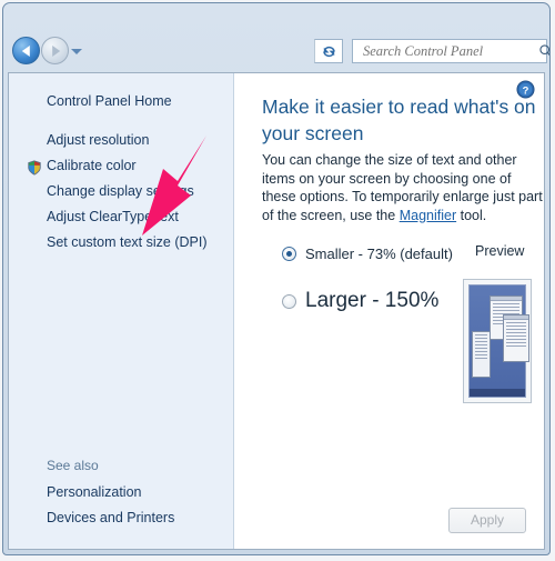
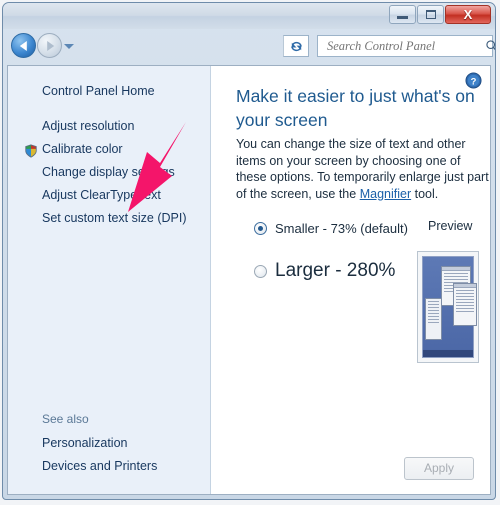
+ X
  Search Control Panel
  Control Panel Home
  Adjust resolution
  Calibrate color
  Change display ss
  Adjust ClearTypxt
  Set custom text size (DPI)
  See also
  Personalization
  Devices and Printers
  ?
- Make it easier to read what's on your screen
+ Make it easier to just what's on your screen
  You can change the size of text and other items on your screen by choosing one of these options. To temporarily enlarge just part of the screen, use the Magnifier tool.
  Smaller - 73% (default)
- Larger - 150%
+ Larger - 280%
  Preview
  Apply
